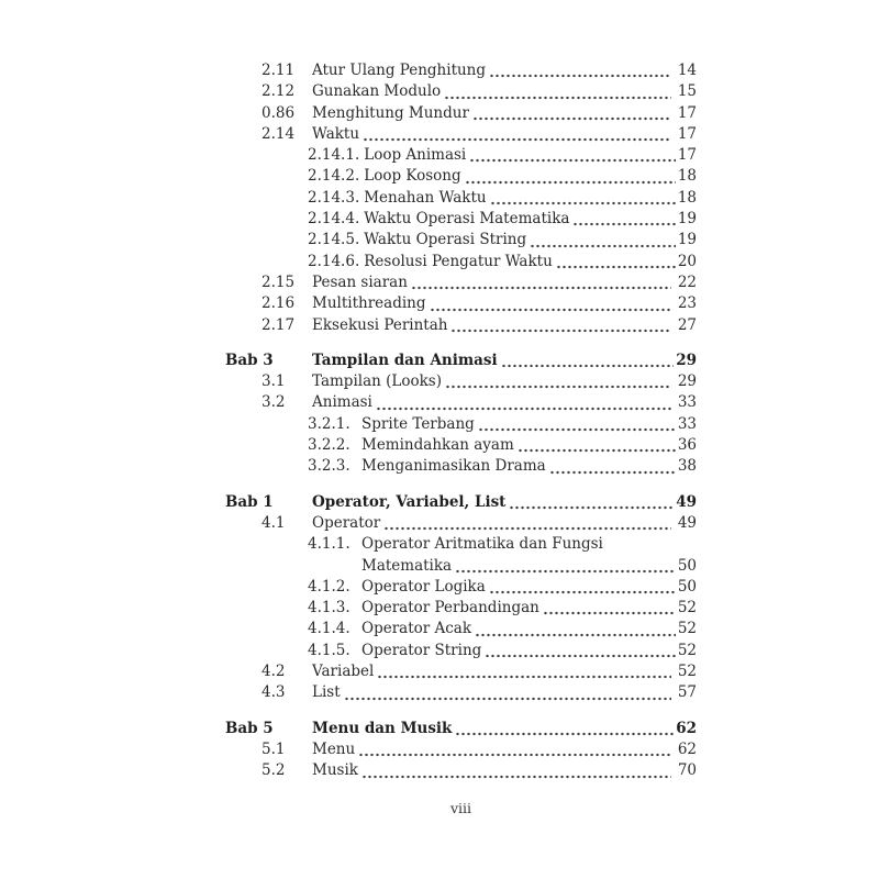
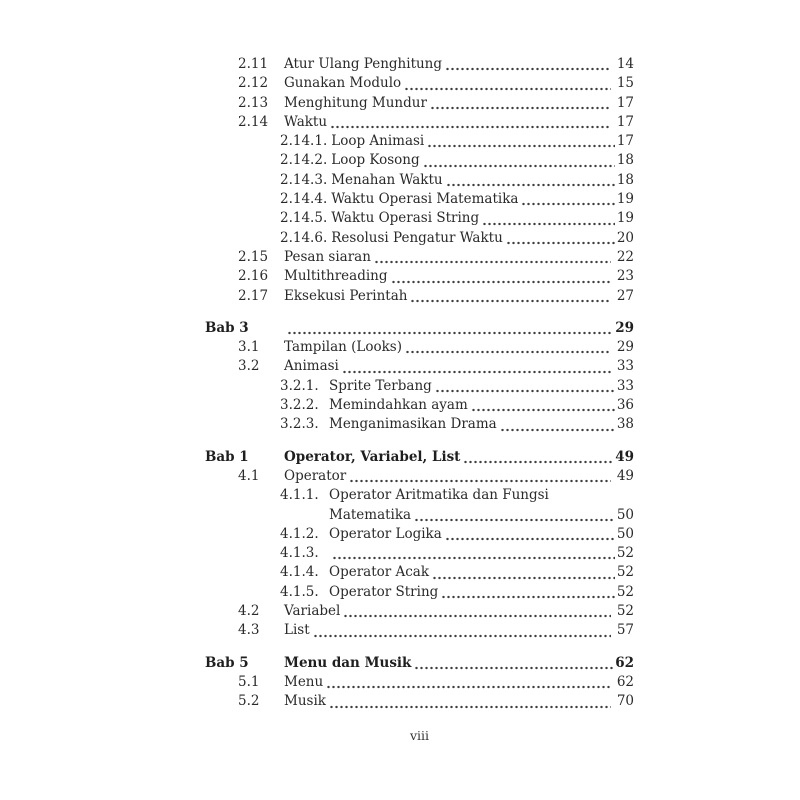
  2.11
  Atur Ulang Penghitung
  14
  2.12
  Gunakan Modulo
  15
- 0.86
+ 2.13
  Menghitung Mundur
  17
  2.14
  Waktu
  17
  2.14.1.
  Loop Animasi
  17
  2.14.2.
  Loop Kosong
  18
  2.14.3.
  Menahan Waktu
  18
  2.14.4.
  Waktu Operasi Matematika
  19
  2.14.5.
  Waktu Operasi String
  19
  2.14.6.
  Resolusi Pengatur Waktu
  20
  2.15
  Pesan siaran
  22
  2.16
  Multithreading
  23
  2.17
  Eksekusi Perintah
  27
  Bab 3
- Tampilan dan Animasi
  29
  3.1
  Tampilan (Looks)
  29
  3.2
  Animasi
  33
  3.2.1.
  Sprite Terbang
  33
  3.2.2.
  Memindahkan ayam
  36
  3.2.3.
  Menganimasikan Drama
  38
  Bab 1
  Operator, Variabel, List
  49
  4.1
  Operator
  49
  4.1.1.
  Operator Aritmatika dan Fungsi
  Matematika
  50
  4.1.2.
  Operator Logika
  50
  4.1.3.
- Operator Perbandingan
  52
  4.1.4.
  Operator Acak
  52
  4.1.5.
  Operator String
  52
  4.2
  Variabel
  52
  4.3
  List
  57
  Bab 5
  Menu dan Musik
  62
  5.1
  Menu
  62
  5.2
  Musik
  70
  viii
